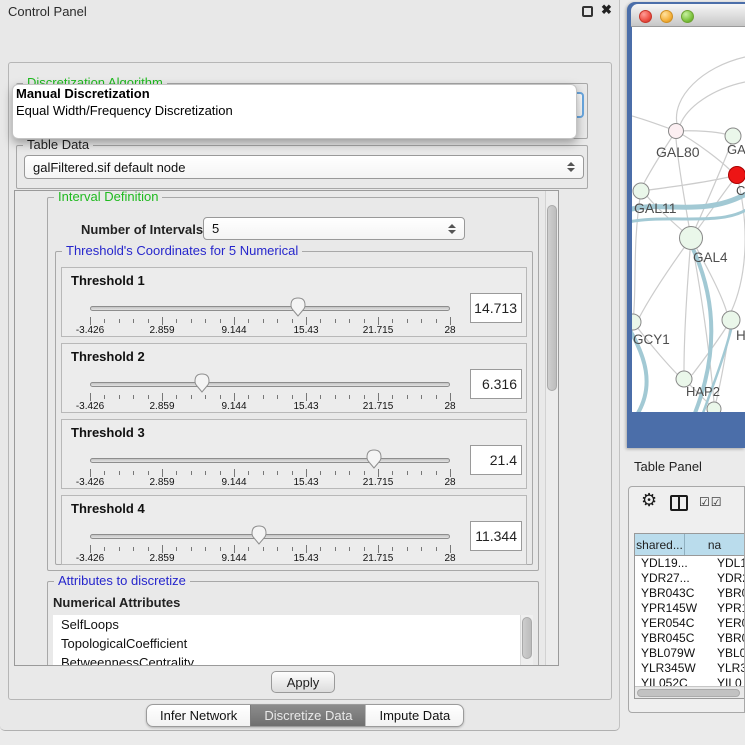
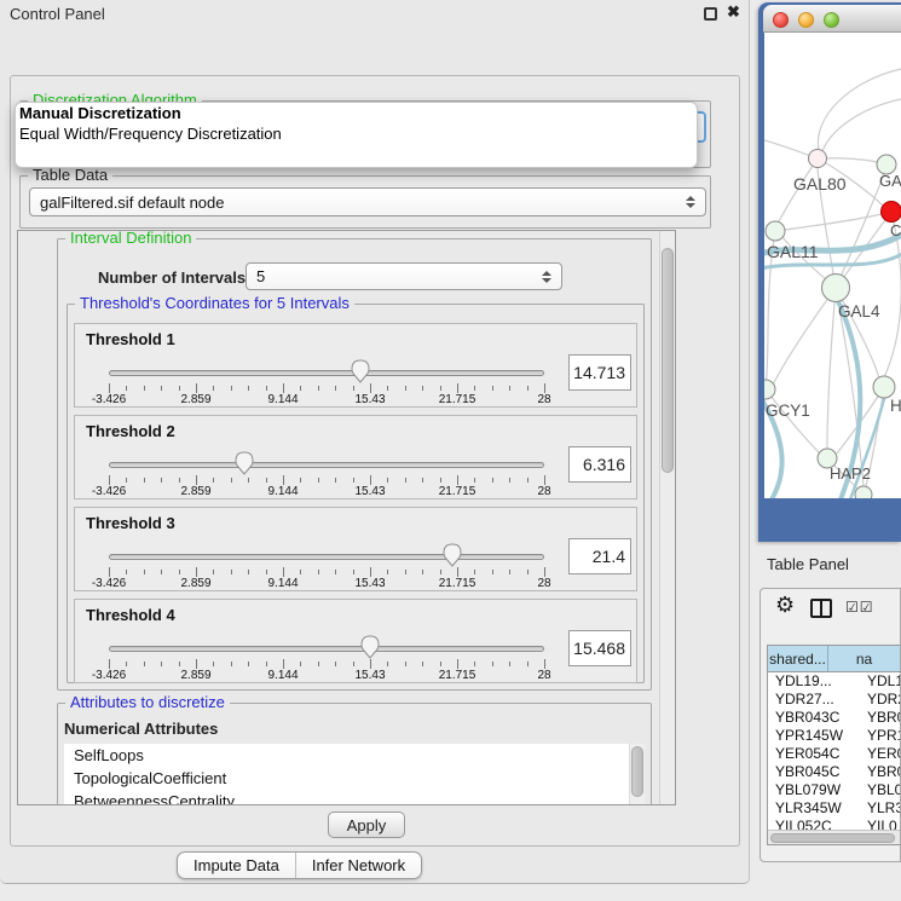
  Control Panel
  ✖
  Discretization Algorithm
  Manual Discretization
  Equal Width/Frequency Discretization
  Table Data
  galFiltered.sif default node
  Interval Definition
  Number of Intervals
  5
- Threshold's Coordinates for 5 Numerical
+ Threshold's Coordinates for 5 Intervals
  Threshold 1
  -3.426
  2.859
  9.144
  15.43
  21.715
  28
  14.713
  Threshold 2
  -3.426
  2.859
  9.144
  15.43
  21.715
  28
  6.316
  Threshold 3
  -3.426
  2.859
  9.144
  15.43
  21.715
  28
  21.4
  Threshold 4
  -3.426
  2.859
  9.144
  15.43
  21.715
  28
- 11.344
+ 15.468
  Attributes to discretize
  Numerical Attributes
  SelfLoops
  TopologicalCoefficient
  BetweennessCentrality
  Apply
- Infer Network
+ Impute Data
- Discretize Data
- Impute Data
+ Infer Network
  GAL80
  GA
  C
  GAL11
  GAL4
  GCY1
  H
  HAP2
  Table Panel
  ⚙
  ☑☑
  shared...
  na
  YDL19...
  YDL1
  YDR27...
  YDR
  YBR043C
  YBR
  YPR145W
  YPR
  YER054C
  YER
  YBR045C
  YBR
  YBL079W
  YBL0
  YLR345W
  YLR3
  YIL052C
  YIL0
